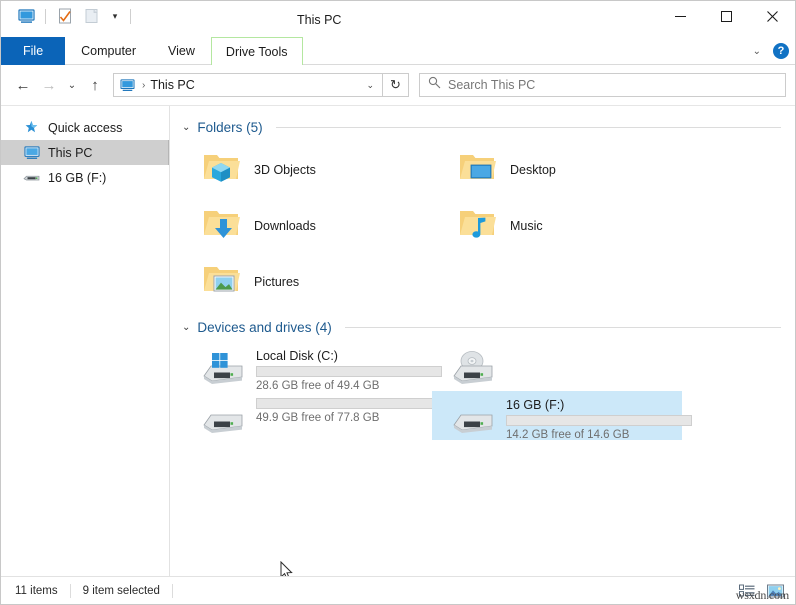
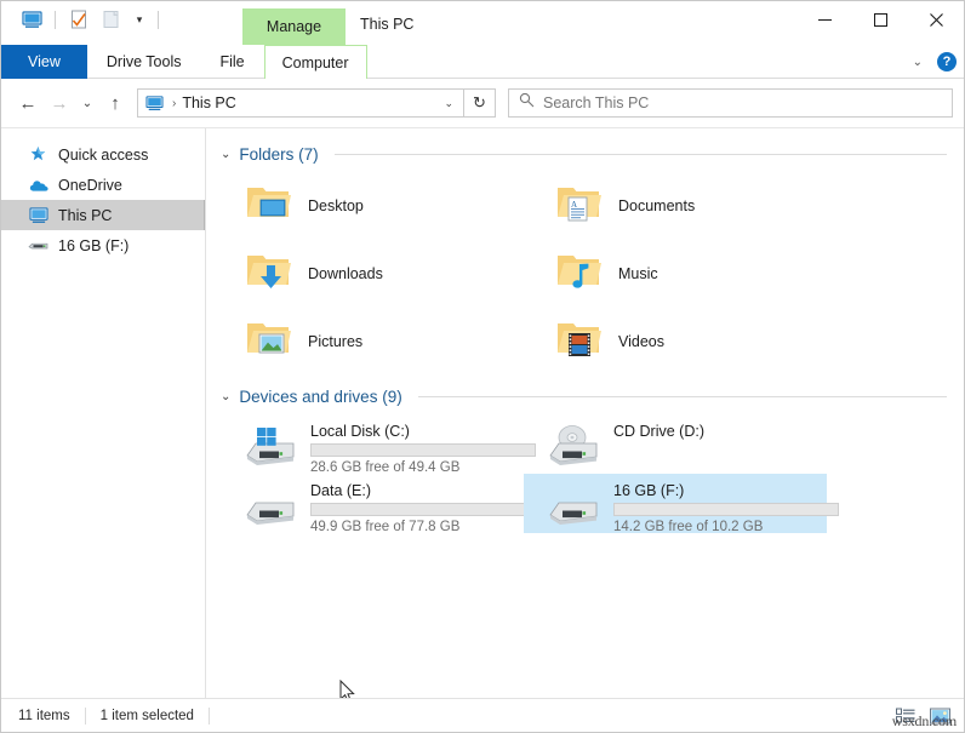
  ▾
+ Manage
  This PC
- File
+ View
- Computer
+ Drive Tools
- View
+ File
- Drive Tools
+ Computer
  ⌄
  ?
  ←
  →
  ⌄
  ↑
  ›
  This PC
  ⌄
  ↻
  Search This PC
  Quick access
+ OneDrive
  This PC
  16 GB (F:)
  ⌄
- Folders (5)
+ Folders (7)
- 3D Objects
  Desktop
+ A
+ Documents
  Downloads
  Music
  Pictures
+ Videos
  ⌄
- Devices and drives (4)
+ Devices and drives (9)
  Local Disk (C:)
  28.6 GB free of 49.4 GB
+ CD Drive (D:)
+ Data (E:)
  49.9 GB free of 77.8 GB
  16 GB (F:)
- 14.2 GB free of 14.6 GB
+ 14.2 GB free of 10.2 GB
  11 items
- 9 item selected
+ 1 item selected
  wsxdn.com
